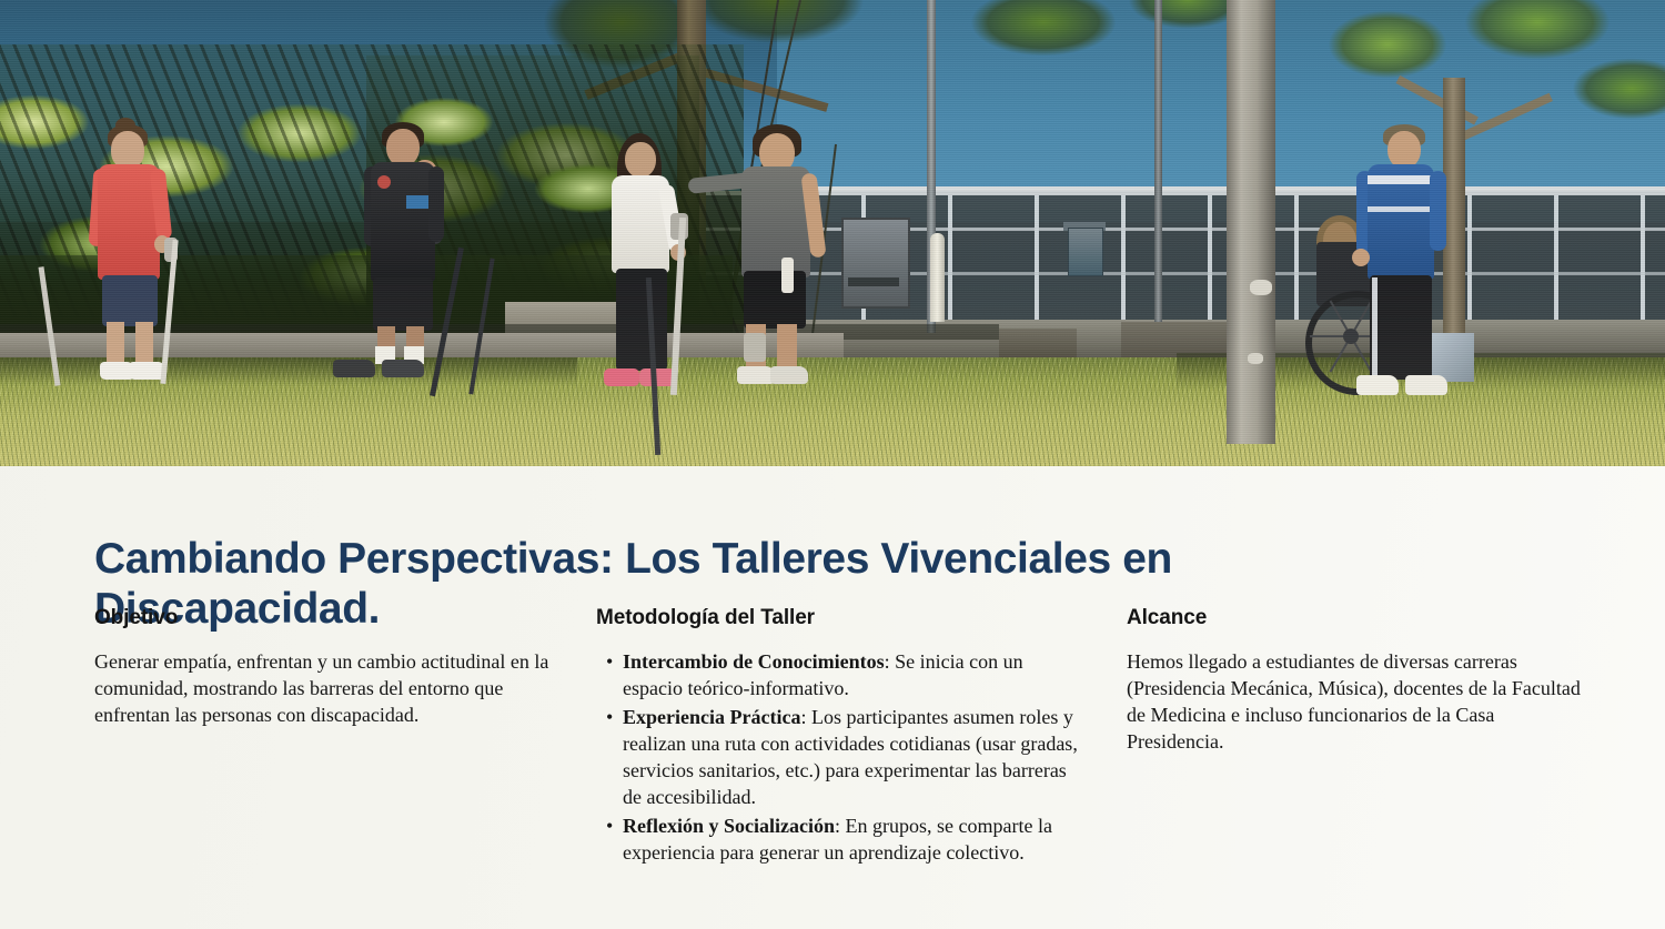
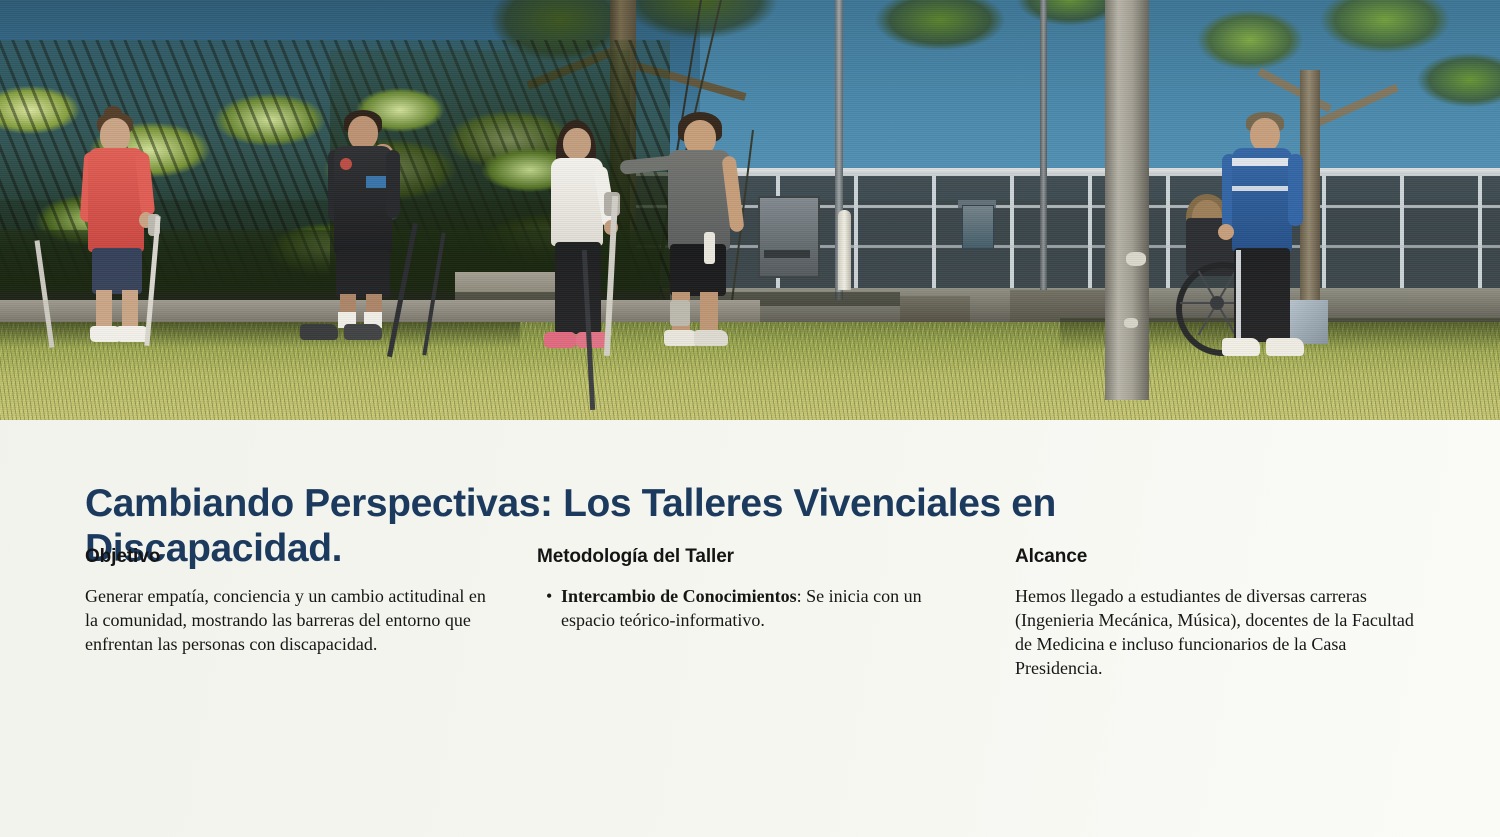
  Cambiando Perspectivas: Los Talleres Vivenciales en Discapacidad.
  Objetivo
- Generar empatía, enfrentan y un cambio actitudinal en la comunidad, mostrando las barreras del entorno que enfrentan las personas con discapacidad.
+ Generar empatía, conciencia y un cambio actitudinal en la comunidad, mostrando las barreras del entorno que enfrentan las personas con discapacidad.
  Metodología del Taller
  Intercambio de Conocimientos: Se inicia con un espacio teórico-informativo.
- Experiencia Práctica: Los participantes asumen roles y realizan una ruta con actividades cotidianas (usar gradas, servicios sanitarios, etc.) para experimentar las barreras de accesibilidad.
- Reflexión y Socialización: En grupos, se comparte la experiencia para generar un aprendizaje colectivo.
  Alcance
- Hemos llegado a estudiantes de diversas carreras (Presidencia Mecánica, Música), docentes de la Facultad de Medicina e incluso funcionarios de la Casa Presidencia.
+ Hemos llegado a estudiantes de diversas carreras (Ingenieria Mecánica, Música), docentes de la Facultad de Medicina e incluso funcionarios de la Casa Presidencia.
